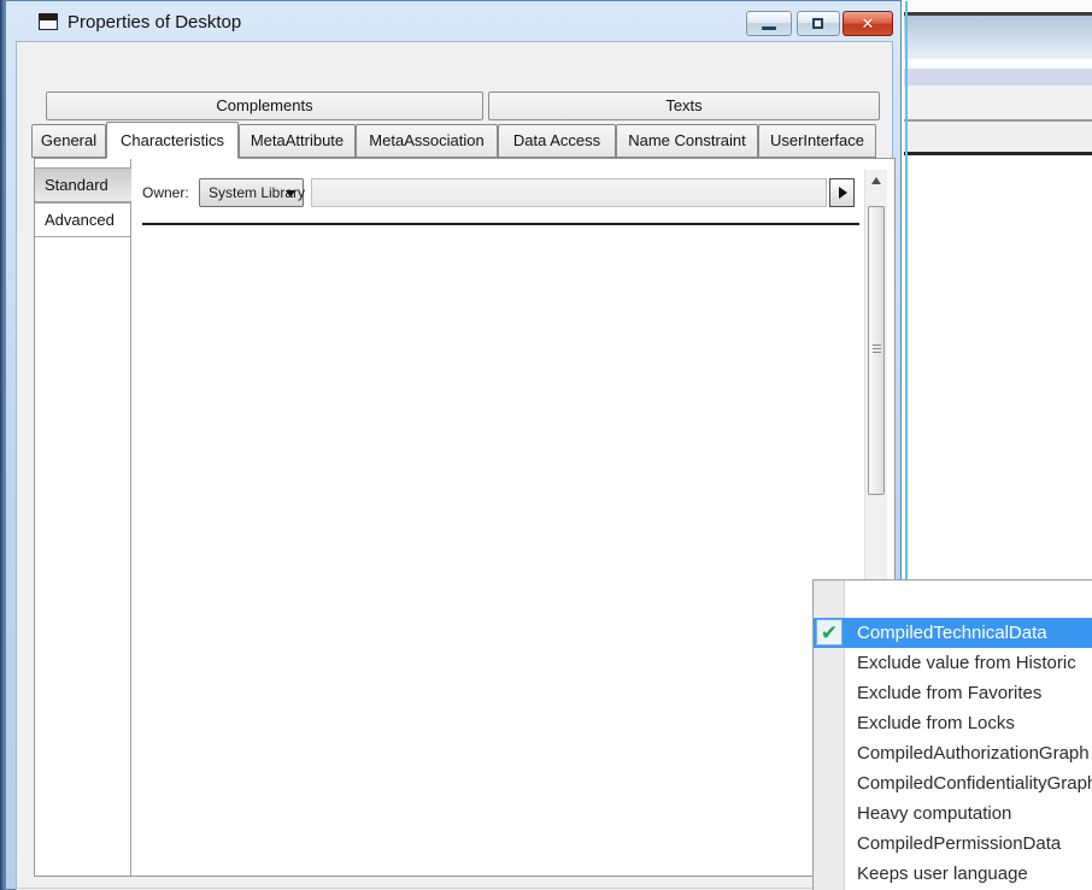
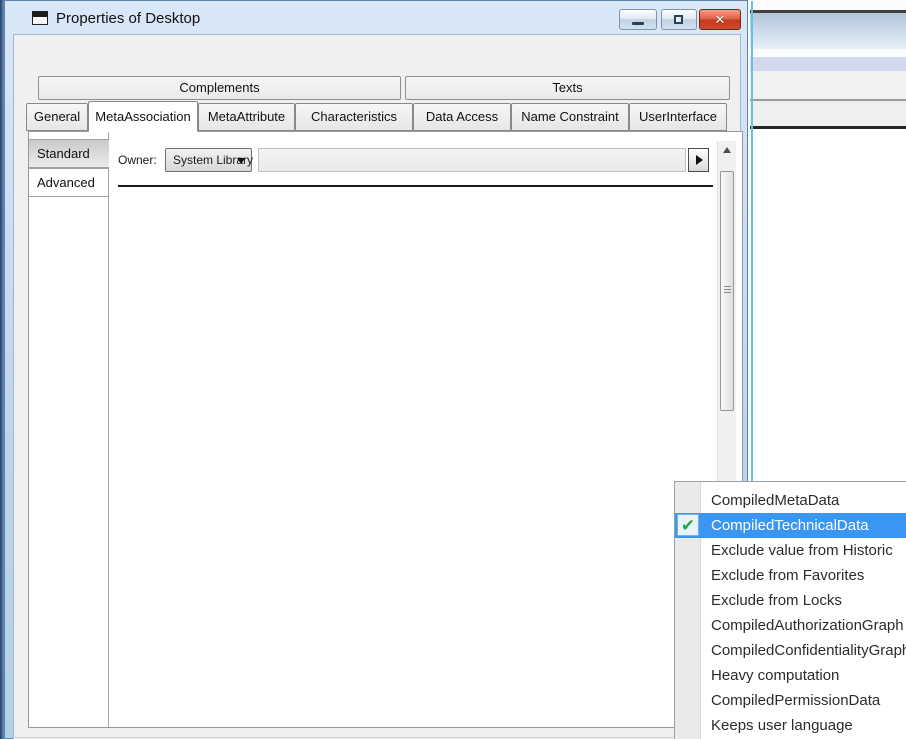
  Properties of Desktop
  ✕
  Complements
  Texts
  General
- Characteristics
+ MetaAssociation
  MetaAttribute
- MetaAssociation
+ Characteristics
  Data Access
  Name Constraint
  UserInterface
  Standard
  Advanced
  Owner:
  System Library
+ CompiledMetaData
  ✔
  CompiledTechnicalData
  Exclude value from Historic
  Exclude from Favorites
  Exclude from Locks
  CompiledAuthorizationGraph
  CompiledConfidentialityGrap
  Heavy computation
  CompiledPermissionData
  Keeps user language
